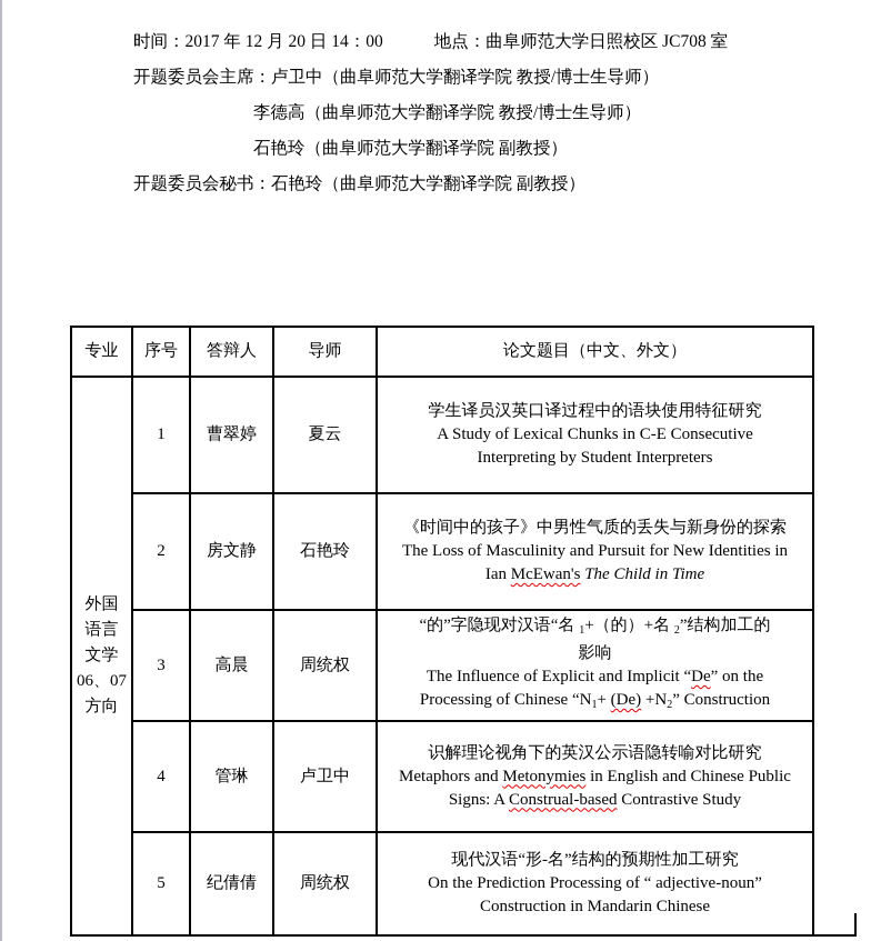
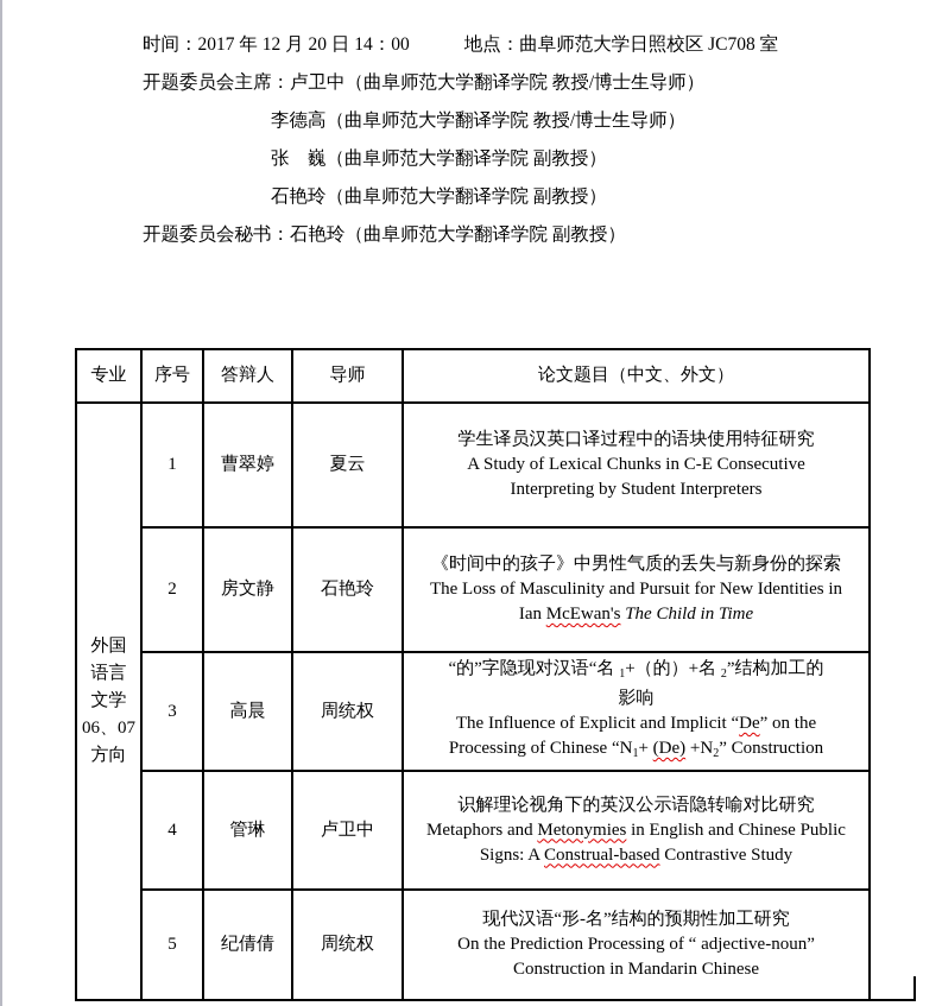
  时间：2017 年 12 月 20 日 14：00 地点：曲阜师范大学日照校区 JC708 室
  开题委员会主席：卢卫中（曲阜师范大学翻译学院 教授/博士生导师）
  李德高（曲阜师范大学翻译学院 教授/博士生导师）
+ 张 巍（曲阜师范大学翻译学院 副教授）
  石艳玲（曲阜师范大学翻译学院 副教授）
  开题委员会秘书：石艳玲（曲阜师范大学翻译学院 副教授）
  专业	序号	答辩人	导师	论文题目（中文、外文）
  外国 语言 文学 06、07 方向	1	曹翠婷	夏云	学生译员汉英口译过程中的语块使用特征研究A Study of Lexical Chunks in C-E ConsecutiveInterpreting by Student Interpreters
  2	房文静	石艳玲	《时间中的孩子》中男性气质的丢失与新身份的探索The Loss of Masculinity and Pursuit for New Identities inIan McEwan's The Child in Time
  3	高晨	周统权	“的”字隐现对汉语“名 1+（的）+名 2”结构加工的影响The Influence of Explicit and Implicit “De” on theProcessing of Chinese “N1+ (De) +N2” Construction
  4	管琳	卢卫中	识解理论视角下的英汉公示语隐转喻对比研究Metaphors and Metonymies in English and Chinese PublicSigns: A Construal-based Contrastive Study
  5	纪倩倩	周统权	现代汉语“形-名”结构的预期性加工研究On the Prediction Processing of “ adjective-noun”Construction in Mandarin Chinese
